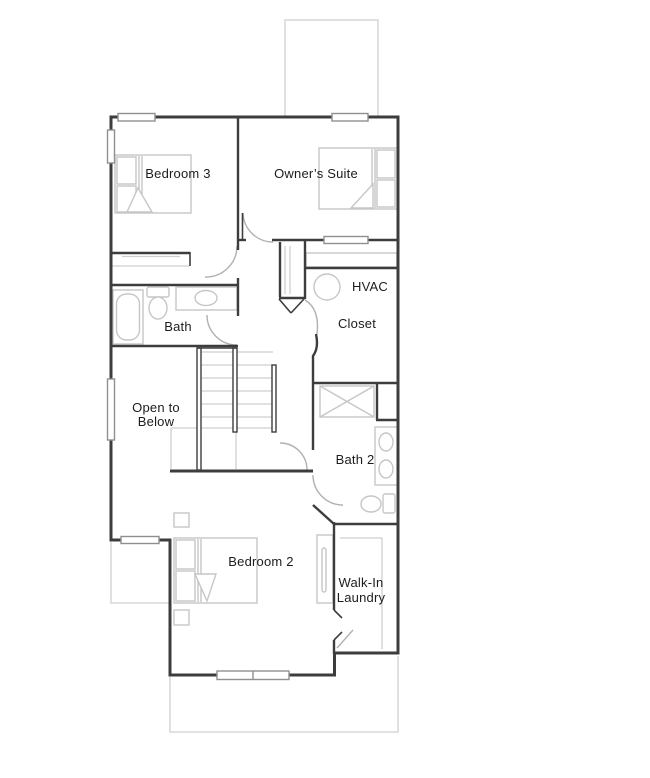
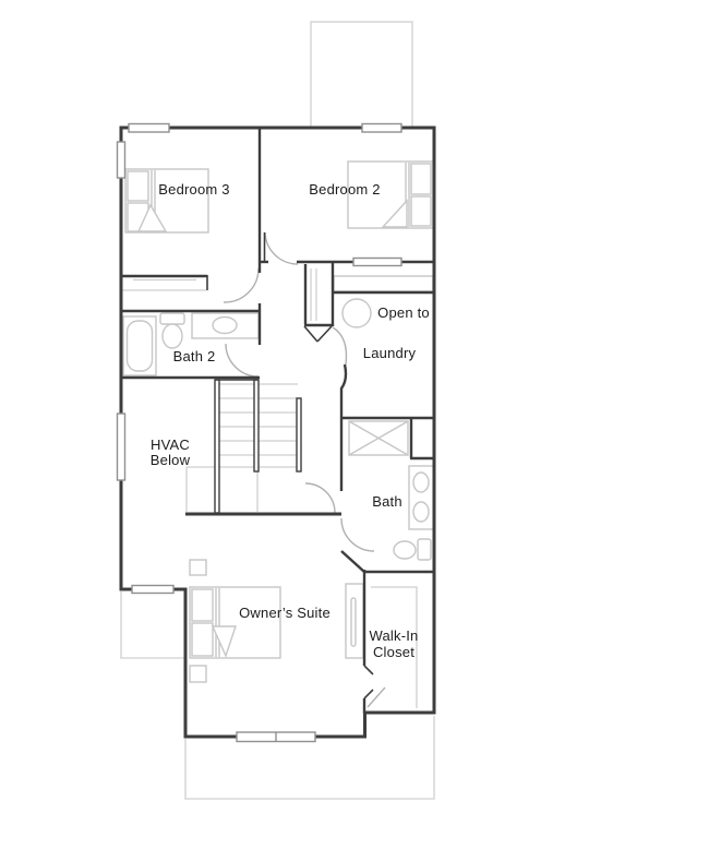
  Bedroom 3
- Owner’s Suite
+ Bedroom 2
- Bath
+ Bath 2
- HVAC
+ Open to
- Closet
+ Laundry
- Open to
+ HVAC
  Below
- Bath 2
+ Bath
- Bedroom 2
+ Owner’s Suite
  Walk-In
- Laundry
+ Closet
